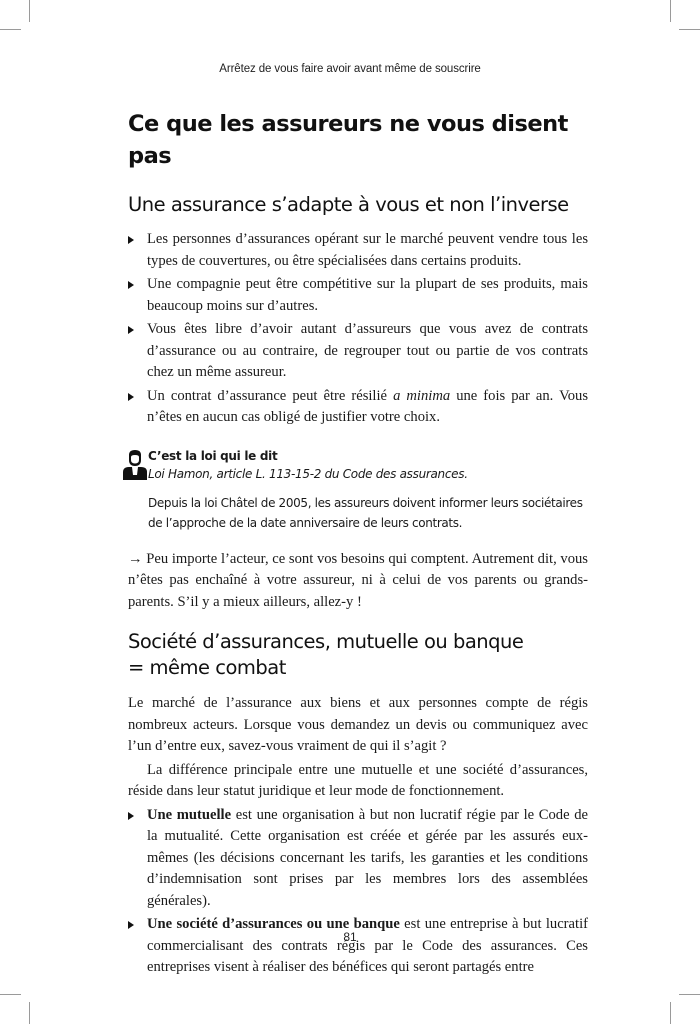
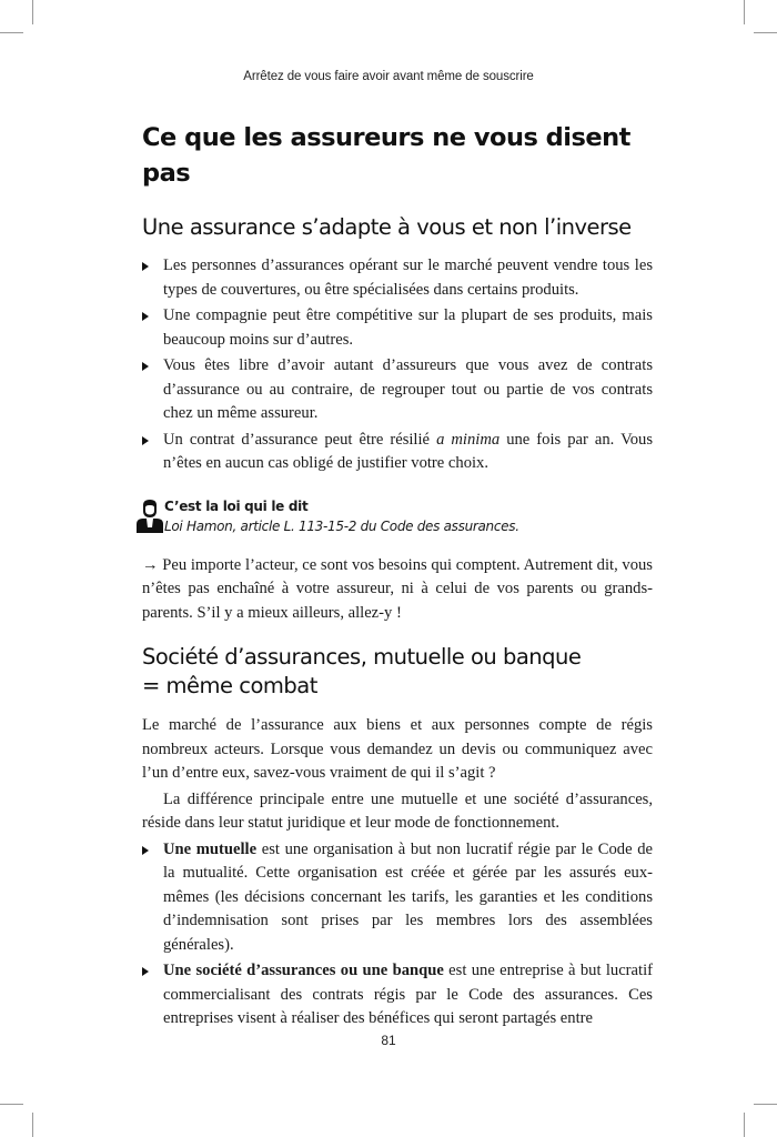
  Arrêtez de vous faire avoir avant même de souscrire
  Ce que les assureurs ne vous disent pas
  Une assurance s’adapte à vous et non l’inverse
  Les personnes d’assurances opérant sur le marché peuvent vendre tous les types de couvertures, ou être spécialisées dans certains produits.
  Une compagnie peut être compétitive sur la plupart de ses produits, mais beaucoup moins sur d’autres.
  Vous êtes libre d’avoir autant d’assureurs que vous avez de contrats d’assurance ou au contraire, de regrouper tout ou partie de vos contrats chez un même assureur.
  Un contrat d’assurance peut être résilié a minima une fois par an. Vous n’êtes en aucun cas obligé de justifier votre choix.
  C’est la loi qui le dit
  Loi Hamon, article L. 113-15-2 du Code des assurances.
- Depuis la loi Châtel de 2005, les assureurs doivent informer leurs sociétaires de l’approche de la date anniversaire de leurs contrats.
  → Peu importe l’acteur, ce sont vos besoins qui comptent. Autrement dit, vous n’êtes pas enchaîné à votre assureur, ni à celui de vos parents ou grands-parents. S’il y a mieux ailleurs, allez-y !
  Société d’assurances, mutuelle ou banque
  = même combat
  Le marché de l’assurance aux biens et aux personnes compte de régis nombreux acteurs. Lorsque vous demandez un devis ou communiquez avec l’un d’entre eux, savez-vous vraiment de qui il s’agit ?
  La différence principale entre une mutuelle et une société d’assurances, réside dans leur statut juridique et leur mode de fonctionnement.
  Une mutuelle est une organisation à but non lucratif régie par le Code de la mutualité. Cette organisation est créée et gérée par les assurés eux-mêmes (les décisions concernant les tarifs, les garanties et les conditions d’indemnisation sont prises par les membres lors des assemblées générales).
  Une société d’assurances ou une banque est une entreprise à but lucratif commercialisant des contrats régis par le Code des assurances. Ces entreprises visent à réaliser des bénéfices qui seront partagés entre
  81
